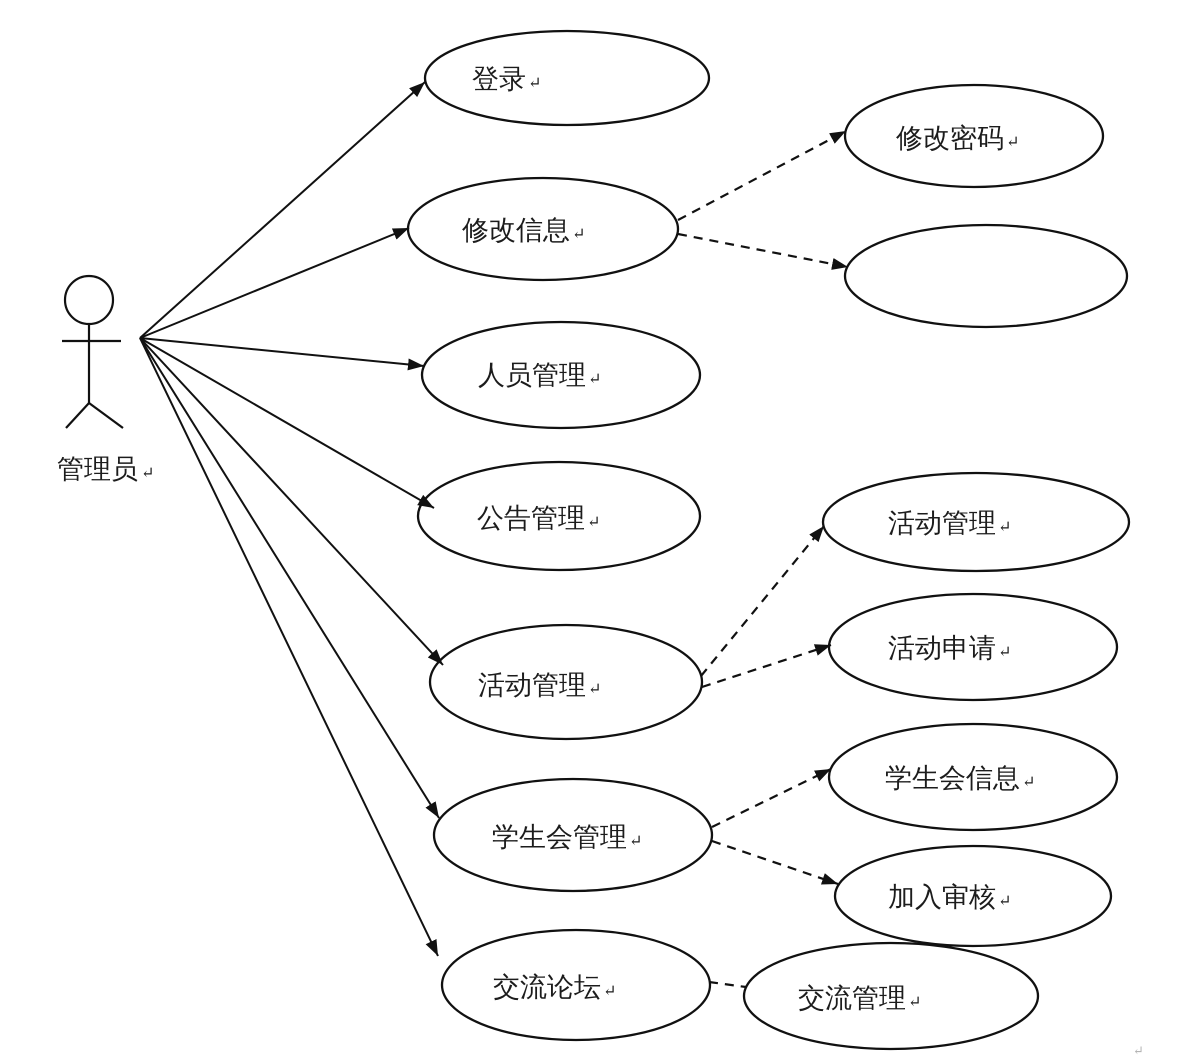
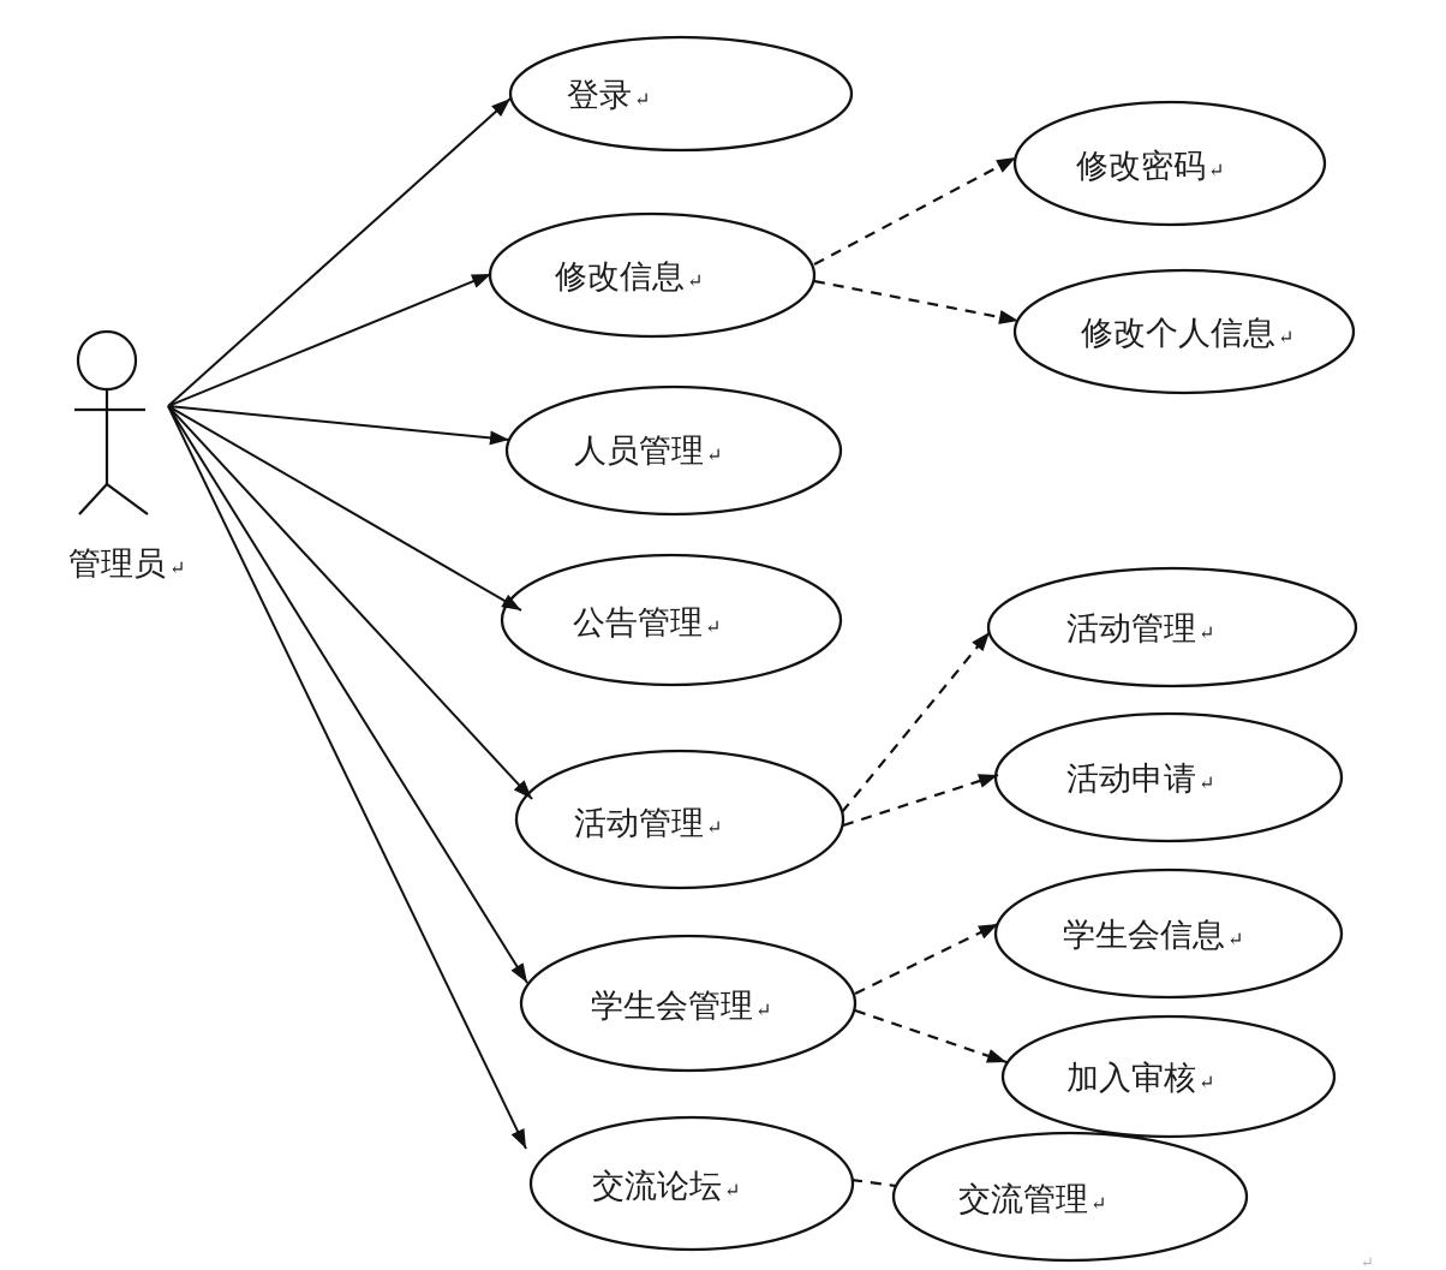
  管理员 ↵
  登录↵
  修改信息↵
  人员管理↵
  公告管理↵
  活动管理↵
  学生会管理↵
  交流论坛↵
  修改密码↵
+ 修改个人信息↵
  活动管理↵
  活动申请↵
  学生会信息↵
  加入审核↵
  交流管理↵
  ↵
